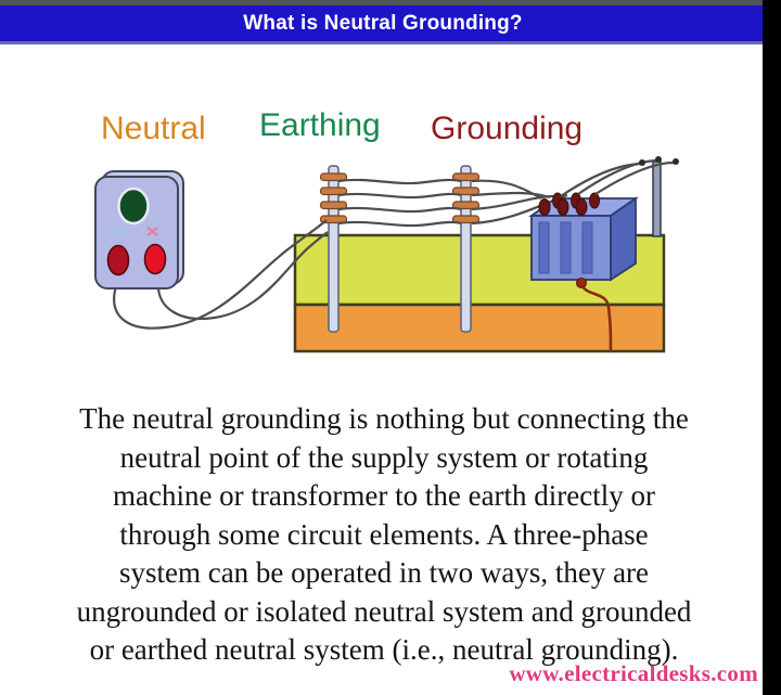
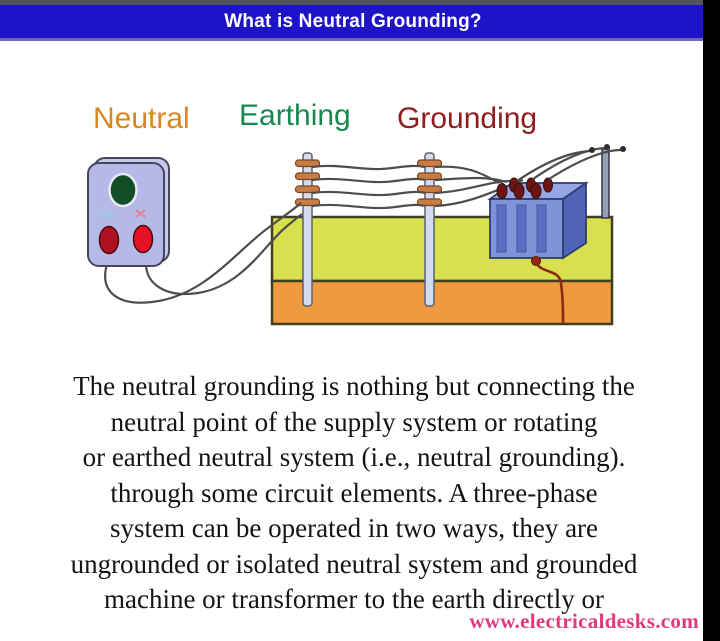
  What is Neutral Grounding?
  Neutral
  Earthing
  Grounding
  The neutral grounding is nothing but connecting the
  neutral point of the supply system or rotating
- machine or transformer to the earth directly or
+ or earthed neutral system (i.e., neutral grounding).
  through some circuit elements. A three-phase
  system can be operated in two ways, they are
  ungrounded or isolated neutral system and grounded
- or earthed neutral system (i.e., neutral grounding).
+ machine or transformer to the earth directly or
  www.electricaldesks.com
